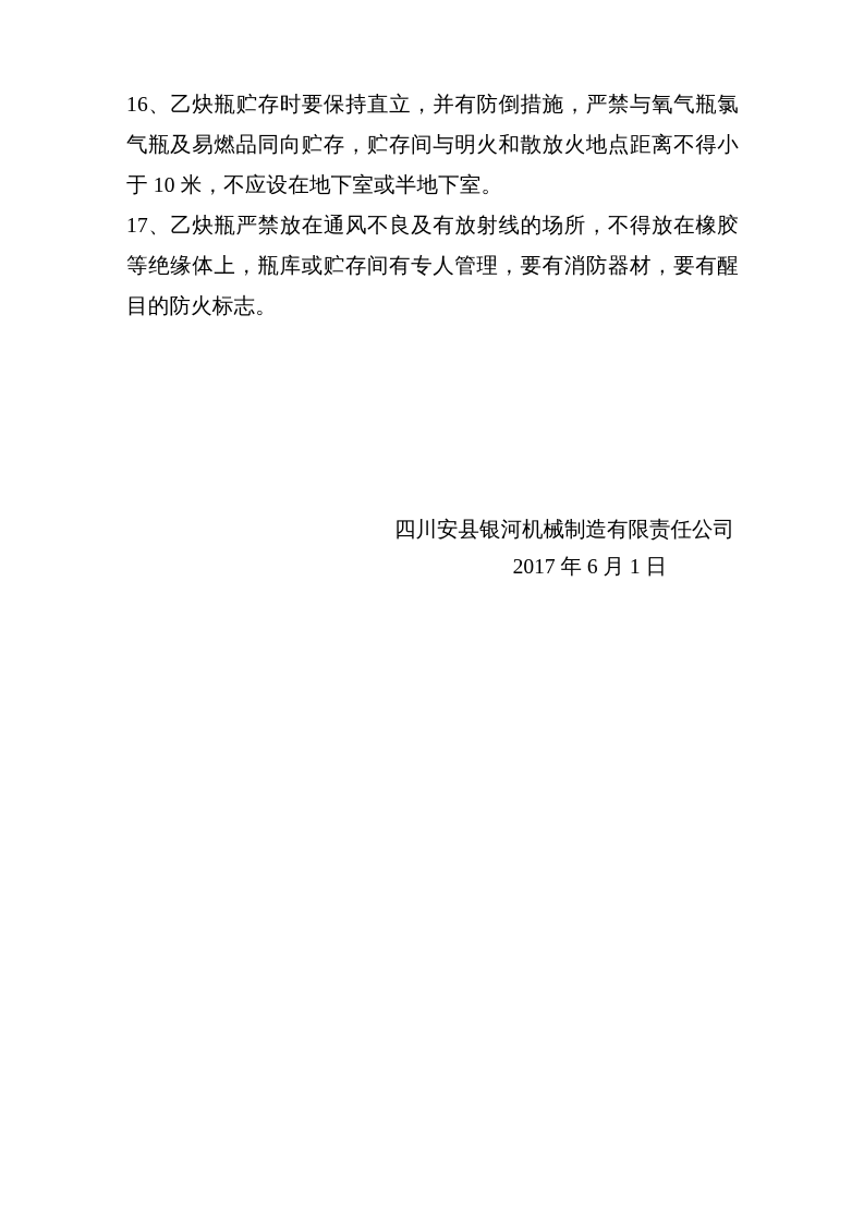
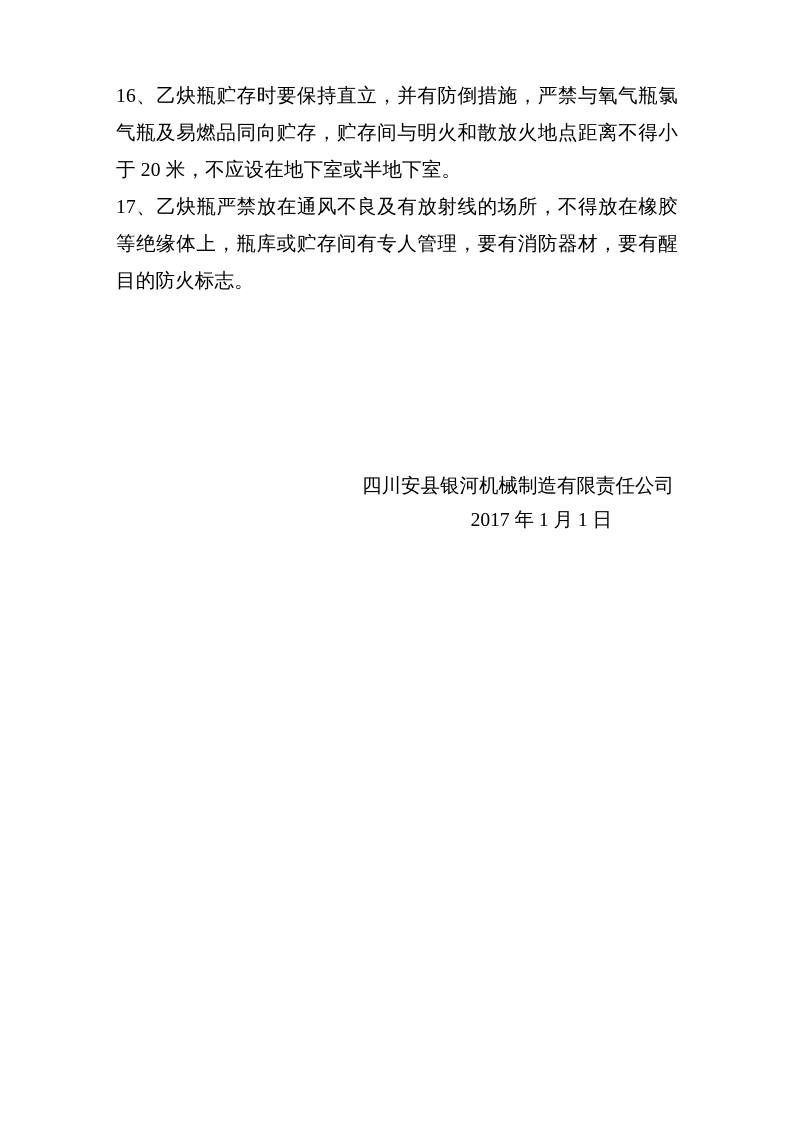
- 16、乙炔瓶贮存时要保持直立，并有防倒措施，严禁与氧气瓶氯气瓶及易燃品同向贮存，贮存间与明火和散放火地点距离不得小于 10 米，不应设在地下室或半地下室。
+ 16、乙炔瓶贮存时要保持直立，并有防倒措施，严禁与氧气瓶氯气瓶及易燃品同向贮存，贮存间与明火和散放火地点距离不得小于 20 米，不应设在地下室或半地下室。
  17、乙炔瓶严禁放在通风不良及有放射线的场所，不得放在橡胶等绝缘体上，瓶库或贮存间有专人管理，要有消防器材，要有醒目的防火标志。
  四川安县银河机械制造有限责任公司
- 2017 年 6 月 1 日
+ 2017 年 1 月 1 日
